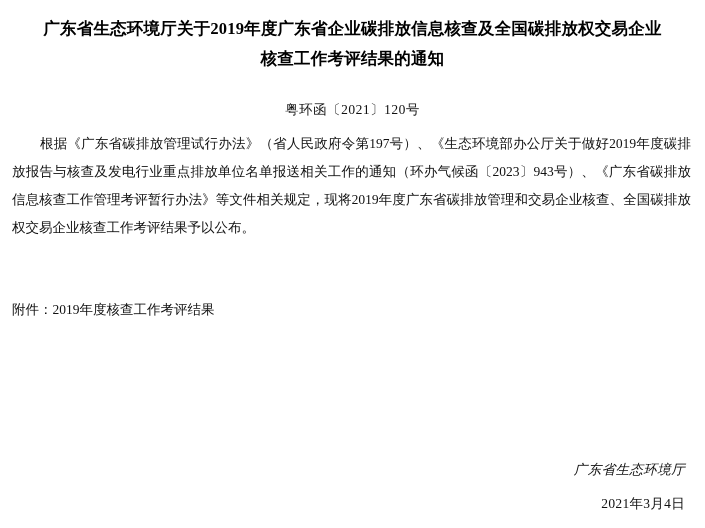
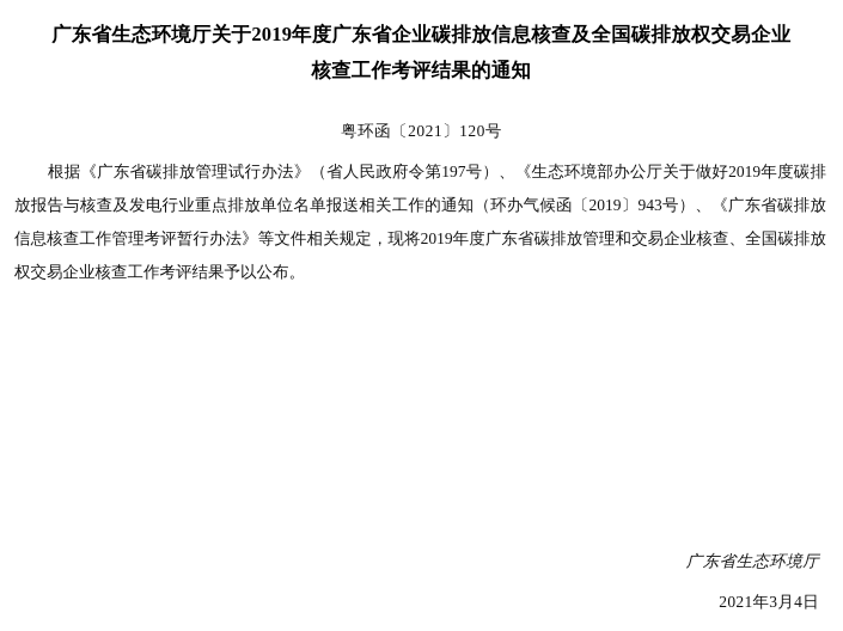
  广东省生态环境厅关于2019年度广东省企业碳排放信息核查及全国碳排放权交易企业核查工作考评结果的通知
  粤环函〔2021〕120号
- 根据《广东省碳排放管理试行办法》（省人民政府令第197号）、《生态环境部办公厅关于做好2019年度碳排放报告与核查及发电行业重点排放单位名单报送相关工作的通知（环办气候函〔2023〕943号）、《广东省碳排放信息核查工作管理考评暂行办法》等文件相关规定，现将2019年度广东省碳排放管理和交易企业核查、全国碳排放权交易企业核查工作考评结果予以公布。
+ 根据《广东省碳排放管理试行办法》（省人民政府令第197号）、《生态环境部办公厅关于做好2019年度碳排放报告与核查及发电行业重点排放单位名单报送相关工作的通知（环办气候函〔2019〕943号）、《广东省碳排放信息核查工作管理考评暂行办法》等文件相关规定，现将2019年度广东省碳排放管理和交易企业核查、全国碳排放权交易企业核查工作考评结果予以公布。
- 附件：2019年度核查工作考评结果
  广东省生态环境厅
  2021年3月4日
